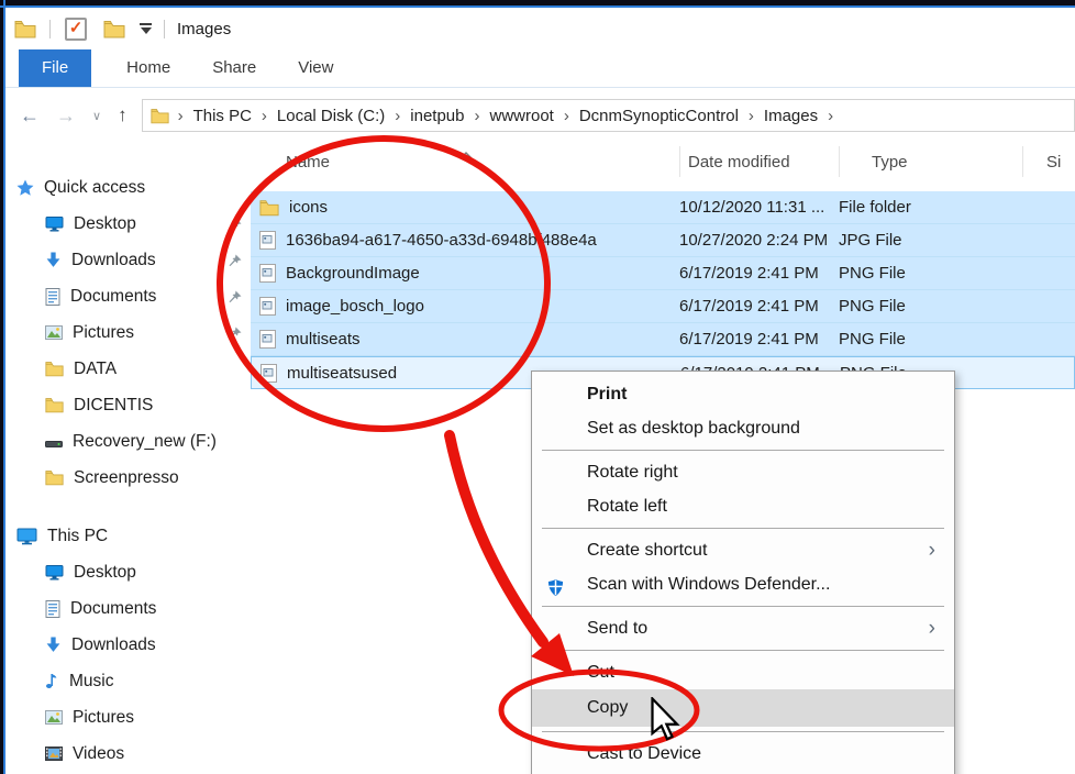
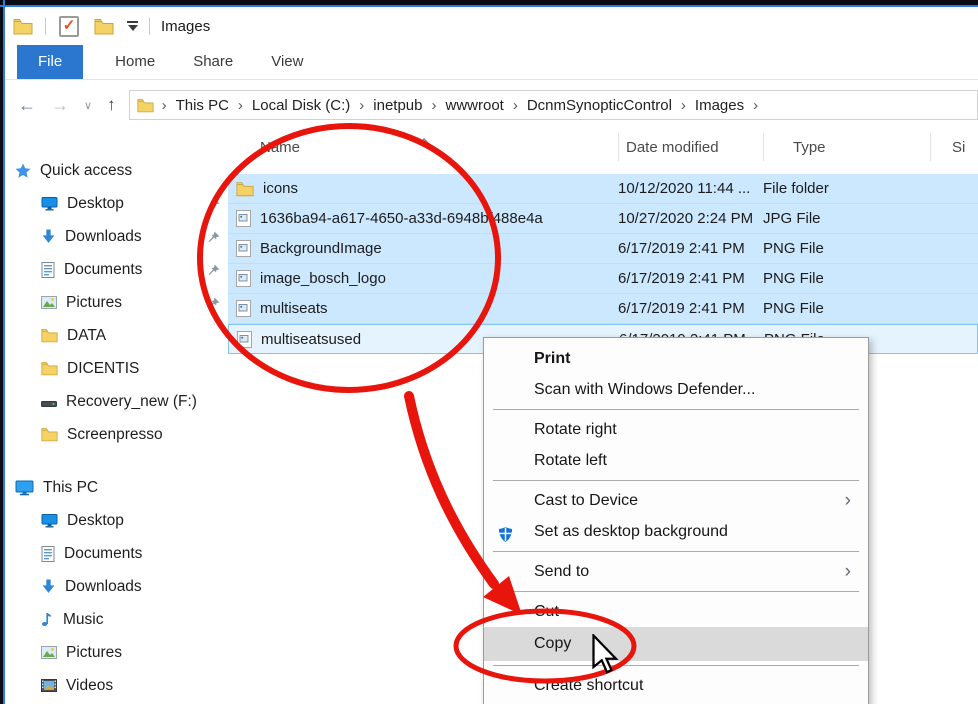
  ✓
  Images
  File
  Home
  Share
  View
  ←
  →
  ∨
  ↑
  ›
  This PC
  ›
  Local Disk (C:)
  ›
  inetpub
  ›
  wwwroot
  ›
  DcnmSynopticControl
  ›
  Images
  ›
  Quick access
  Desktop
  Downloads
  Documents
  Pictures
  DATA
  DICENTIS
  Recovery_new (F:)
  Screenpresso
  This PC
  Desktop
  Documents
  Downloads
  Music
  Pictures
  Videos
  ame
  Date modified
  Type
  Si
  icons
- 10/12/2020 11:31 ...
+ 10/12/2020 11:44 ...
  File folder
  1636ba94-a617-4650-a33d-6948b488e4a
  10/27/2020 2:24 PM
  JPG File
  BackgroundImage
  6/17/2019 2:41 PM
  PNG File
  image_bosch_logo
  6/17/2019 2:41 PM
  PNG File
  multiseats
  6/17/2019 2:41 PM
  PNG File
  multiseatsused
  Print
- Set as desktop background
+ Scan with Windows Defender...
  Rotate right
  Rotate left
- Create shortcut
+ Cast to Device
  ›
- Scan with Windows Defender...
+ Set as desktop background
  Send to
  ›
  Copy
- Cast to Device
+ Create shortcut
